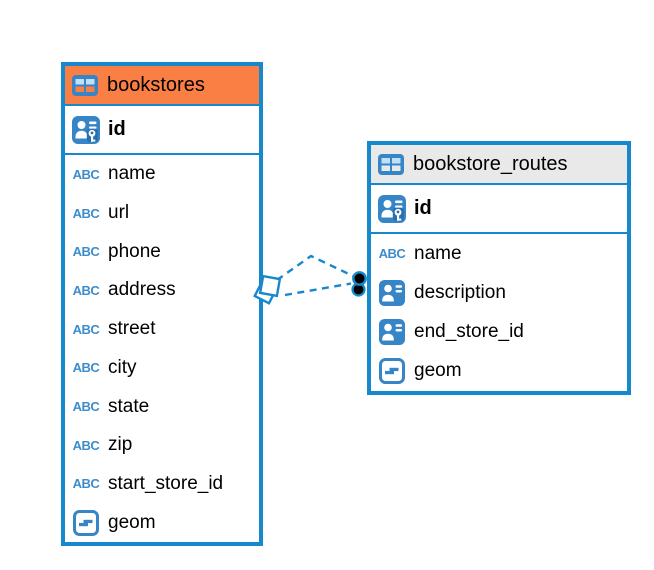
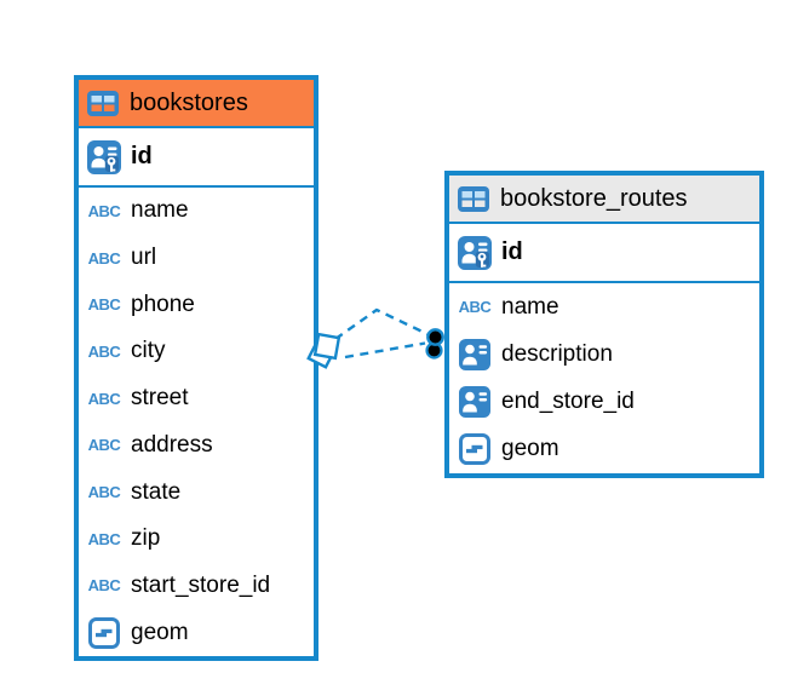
  bookstores
  id
  ABC
  name
  ABC
  url
  ABC
  phone
  ABC
- address
+ city
  ABC
  street
  ABC
- city
+ address
  ABC
  state
  ABC
  zip
  ABC
  start_store_id
  geom
  bookstore_routes
  id
  ABC
  name
  description
  end_store_id
  geom
